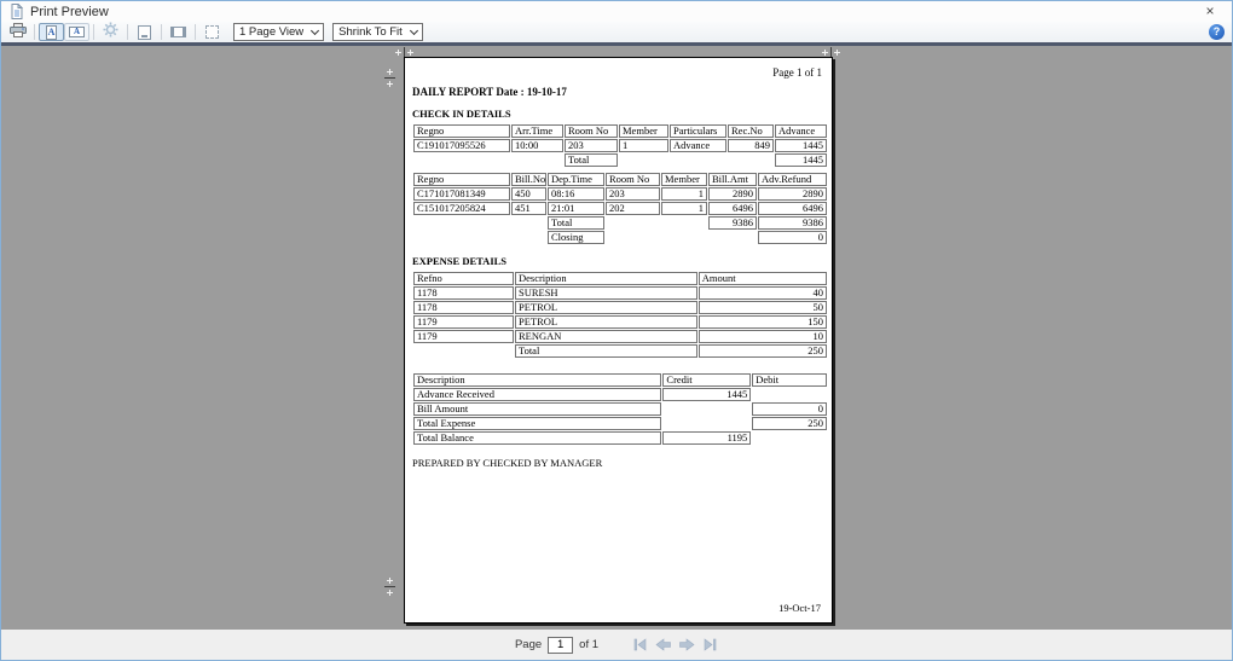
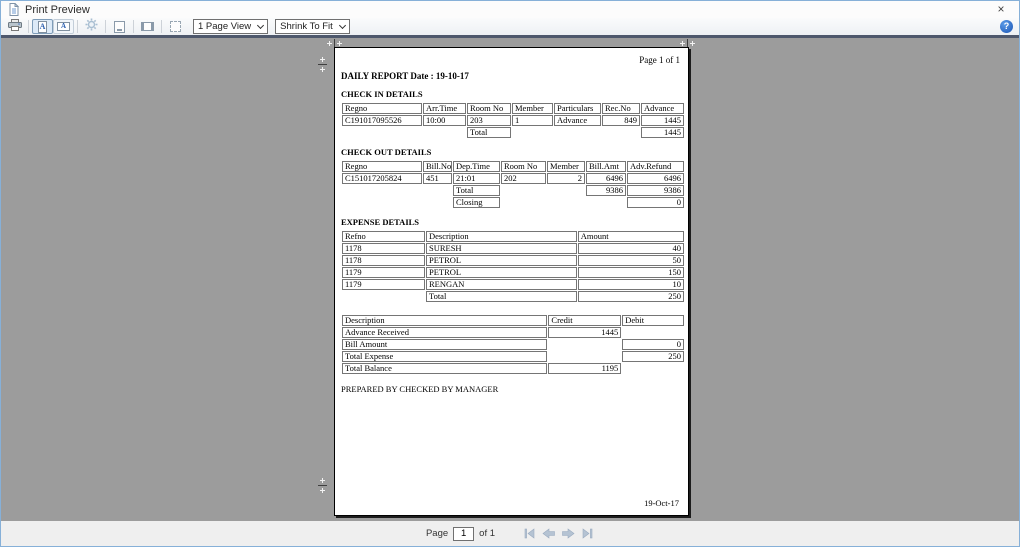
  Print Preview
  ×
  A
  A
  1 Page View
  Shrink To Fit
  ?
  Page 1 of 1
  DAILY REPORT Date : 19-10-17
  CHECK IN DETAILS
  Regno	Arr.Time	Room No	Member	Particulars	Rec.No	Advance
  C191017095526	10:00	203	1	Advance	849	1445
  	Total		1445
+ CHECK OUT DETAILS
  Regno	Bill.No	Dep.Time	Room No	Member	Bill.Amt	Adv.Refund
- C171017081349	450	08:16	203	1	2890	2890
- C151017205824	451	21:01	202	1	6496	6496
+ C151017205824	451	21:01	202	2	6496	6496
  	Total		9386	9386
  	Closing		0
  EXPENSE DETAILS
  Refno	Description	Amount
  1178	SURESH	40
  1178	PETROL	50
  1179	PETROL	150
  1179	RENGAN	10
  	Total	250
  Description	Credit	Debit
  Advance Received	1445
  Bill Amount		0
  Total Expense		250
  Total Balance	1195
  PREPARED BY CHECKED BY MANAGER
  19-Oct-17
  Page
  1
  of 1
